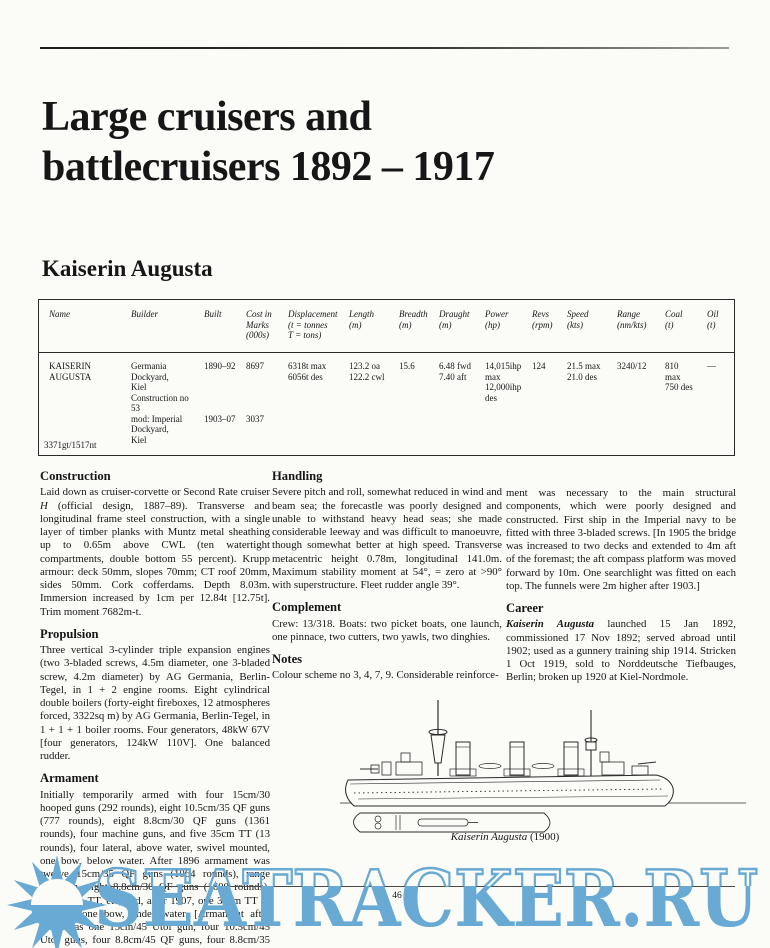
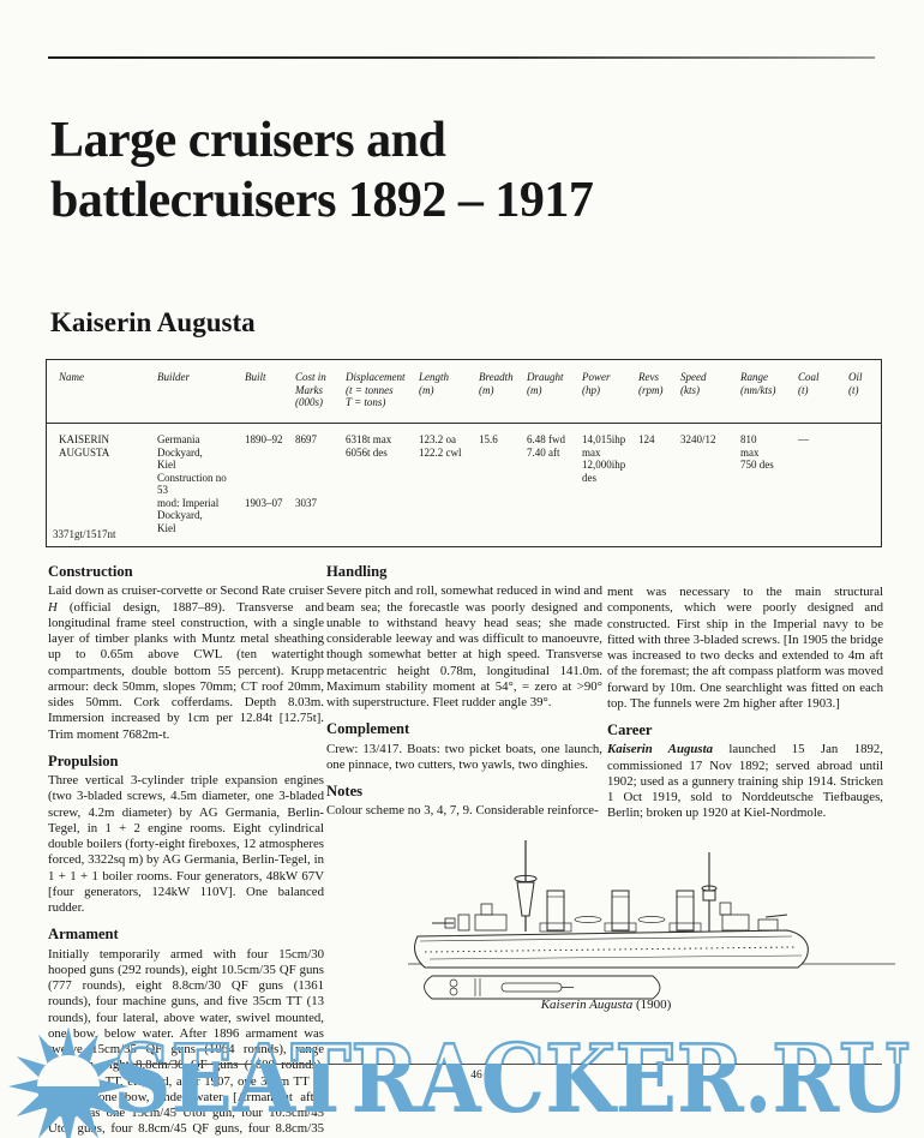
  Large cruisers and
  battlecruisers 1892 – 1917
  Kaiserin Augusta
  Name
  Builder
  Built
  Cost in
  Marks
  (000s)
  Displacement
  (t = tonnes
  T = tons)
  Length
  (m)
  Breadth
  (m)
  Draught
  (m)
  Power
  (hp)
  Revs
  (rpm)
  Speed
  (kts)
  Range
  (nm/kts)
  Coal
  (t)
  Oil
  (t)
  KAISERIN
  AUGUSTA
  Germania
  Dockyard,
  Kiel
  Construction no
  53
  mod: Imperial
  Dockyard,
  Kiel
  1890–92
  1903–07
  8697
  3037
  6318t max
  6056t des
  123.2 oa
  122.2 cwl
  15.6
  6.48 fwd
  7.40 aft
  14,015ihp
  max
  12,000ihp
  des
  124
- 21.5 max
- 21.0 des
  3240/12
  810
  max
  750 des
  —
  3371gt/1517nt
  Construction
  Laid down as cruiser-corvette or Second Rate cruiser H (official design, 1887–89). Transverse and longitudinal frame steel construction, with a single layer of timber planks with Muntz metal sheathing up to 0.65m above CWL (ten watertight compartments, double bottom 55 percent). Krupp armour: deck 50mm, slopes 70mm; CT roof 20mm, sides 50mm. Cork cofferdams. Depth 8.03m. Immersion increased by 1cm per 12.84t [12.75t]. Trim moment 7682m-t.
  Propulsion
  Three vertical 3-cylinder triple expansion engines (two 3-bladed screws, 4.5m diameter, one 3-bladed screw, 4.2m diameter) by AG Germania, Berlin-Tegel, in 1 + 2 engine rooms. Eight cylindrical double boilers (forty-eight fireboxes, 12 atmospheres forced, 3322sq m) by AG Germania, Berlin-Tegel, in 1 + 1 + 1 boiler rooms. Four generators, 48kW 67V [four generators, 124kW 110V]. One balanced rudder.
  Armament
  Initially temporarily armed with four 15cm/30 hooped guns (292 rounds), eight 10.5cm/35 QF guns (777 rounds), eight 8.8cm/30 QF guns (1361 rounds), four machine guns, and five 35cm TT (13 rounds), four lateral, above water, swivel mounted, one bow, below water. After 1896 armament was we 15cm/35 QF guns (1064 rounds), range ght 8.8cm/30 QF guns (1600 rounds), TT, etc, and, after 1907, one 35cm TT (3 one bow, under water. [Armament after ase 15cm/45 Utof gun, four 10.5cm/45 Uto gus, four 8.8cm/45 QF guns, four 8.8cm/35
  Handling
  Severe pitch and roll, somewhat reduced in wind and beam sea; the forecastle was poorly designed and unable to withstand heavy head seas; she made considerable leeway and was difficult to manoeuvre, though somewhat better at high speed. Transverse metacentric height 0.78m, longitudinal 141.0m. Maximum stability moment at 54°, = zero at >90° with superstructure. Fleet rudder angle 39°.
  Complement
- Crew: 13/318. Boats: two picket boats, one launch, one pinnace, two cutters, two yawls, two dinghies.
+ Crew: 13/417. Boats: two picket boats, one launch, one pinnace, two cutters, two yawls, two dinghies.
  Notes
  Colour scheme no 3, 4, 7, 9. Considerable reinforce-
  ment was necessary to the main structural components, which were poorly designed and constructed. First ship in the Imperial navy to be fitted with three 3-bladed screws. [In 1905 the bridge was increased to two decks and extended to 4m aft of the foremast; the aft compass platform was moved forward by 10m. One searchlight was fitted on each top. The funnels were 2m higher after 1903.]
  Career
  Kaiserin Augusta launched 15 Jan 1892, commissioned 17 Nov 1892; served abroad until 1902; used as a gunnery training ship 1914. Stricken 1 Oct 1919, sold to Norddeutsche Tiefbauges, Berlin; broken up 1920 at Kiel-Nordmole.
  Kaiserin Augusta (1900)
  46
  SEATRACKER.RU
